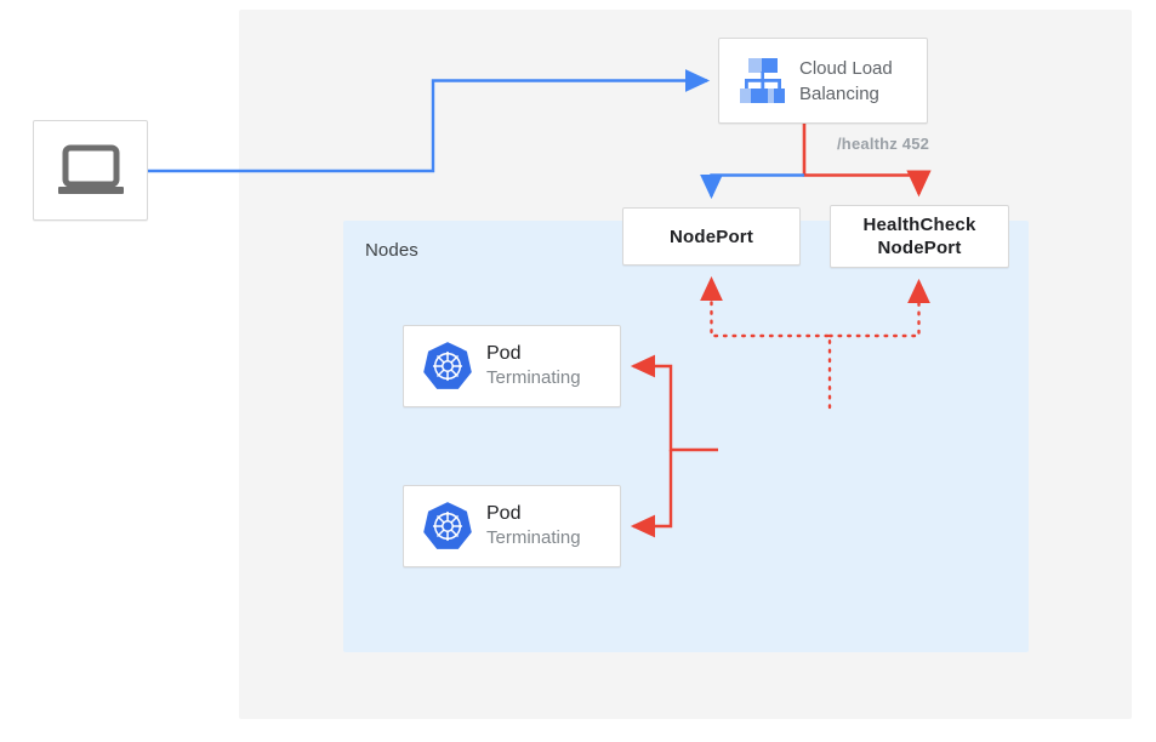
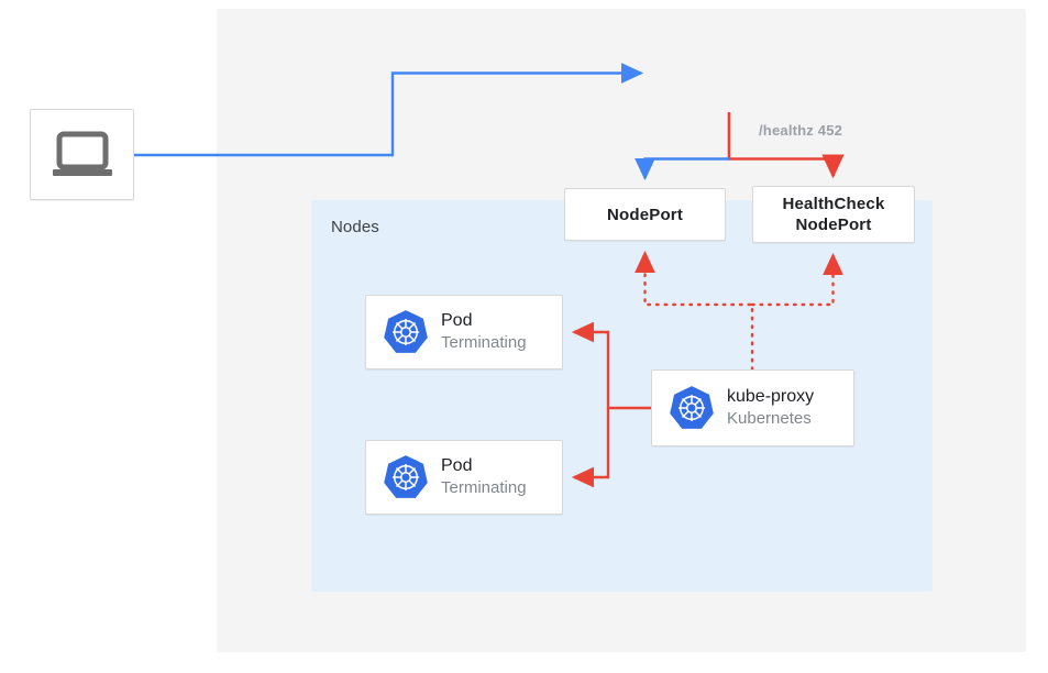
  Nodes
- Cloud Load
- Balancing
  /healthz 452
  NodePort
  HealthCheck
  NodePort
  Pod
  Terminating
  Pod
  Terminating
+ kube-proxy
+ Kubernetes
